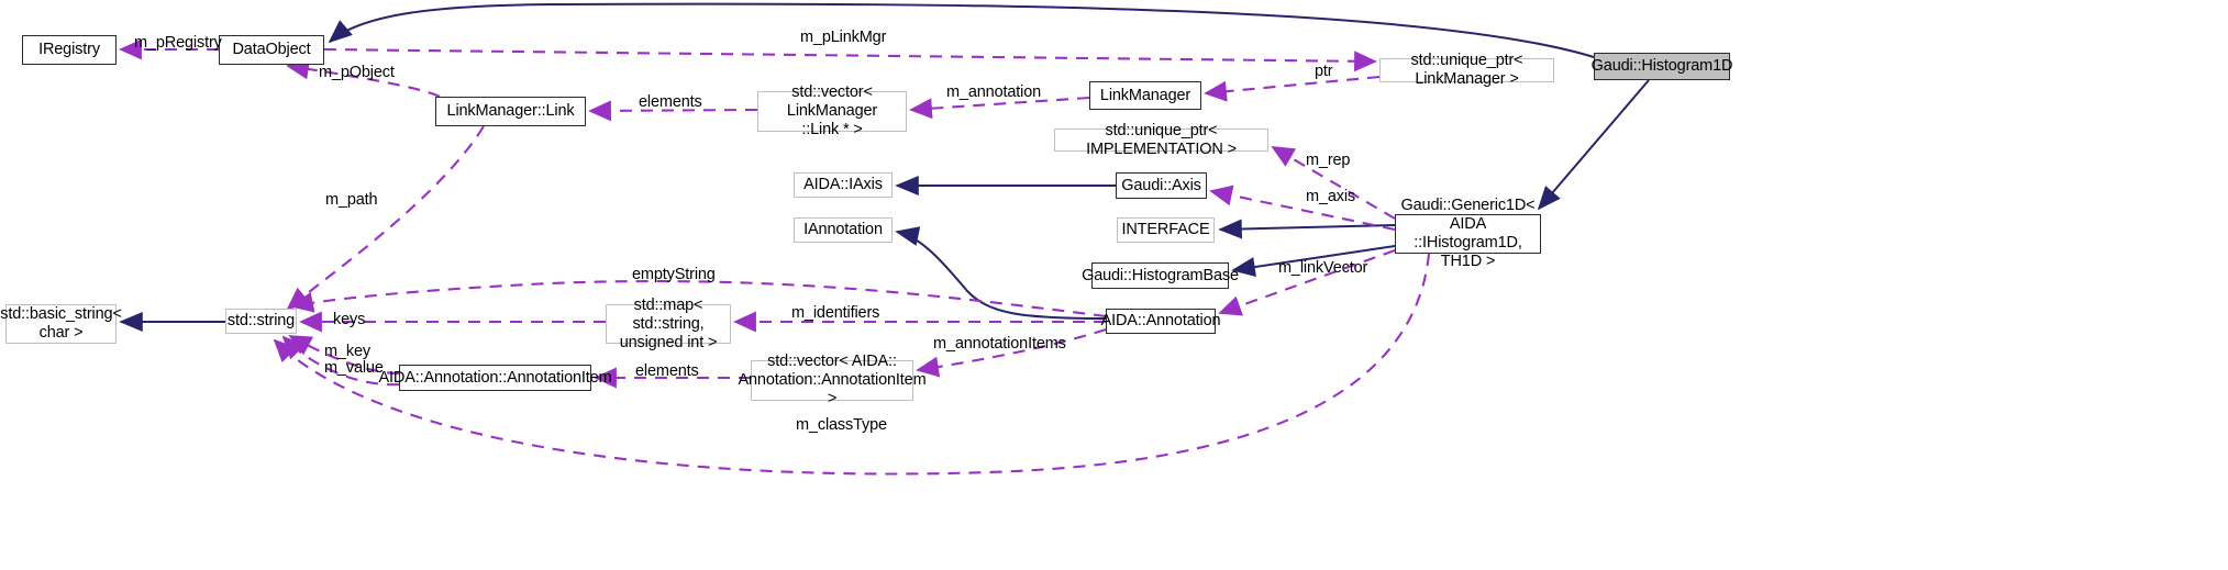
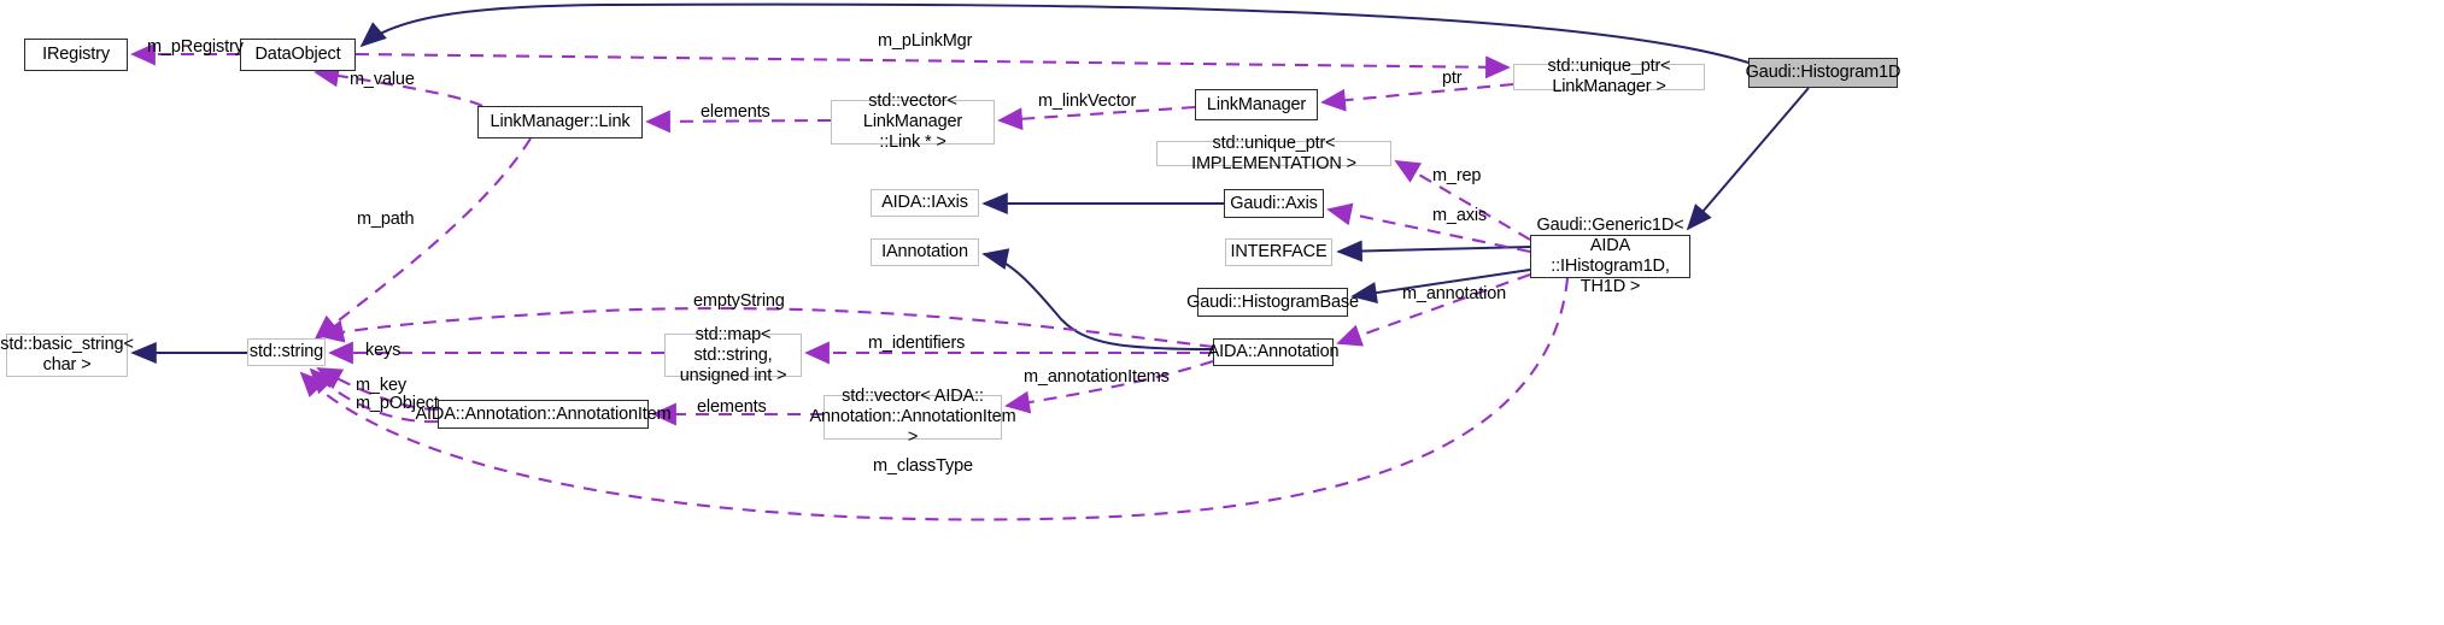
  IRegistry
  DataObject
  LinkManager::Link
  std::vector< LinkManager
  ::Link * >
  LinkManager
  std::unique_ptr< LinkManager >
  Gaudi::Histogram1D
  std::unique_ptr< IMPLEMENTATION >
  AIDA::IAxis
  Gaudi::Axis
  IAnnotation
  INTERFACE
  Gaudi::Generic1D< AIDA
  ::IHistogram1D, TH1D >
  Gaudi::HistogramBase
  std::basic_string<
  char >
  std::string
  std::map< std::string,
  unsigned int >
  AIDA::Annotation
  AIDA::Annotation::AnnotationItem
  std::vector< AIDA::
  Annotation::AnnotationItem >
  m_pRegistry
  m_pLinkMgr
- m_pObject
+ m_value
  elements
- m_annotation
+ m_linkVector
  ptr
  m_rep
  m_axis
  m_path
- m_linkVector
+ m_annotation
  emptyString
  keys
  m_identifiers
  m_annotationItems
  m_key
- m_value
+ m_pObject
  elements
  m_classType
